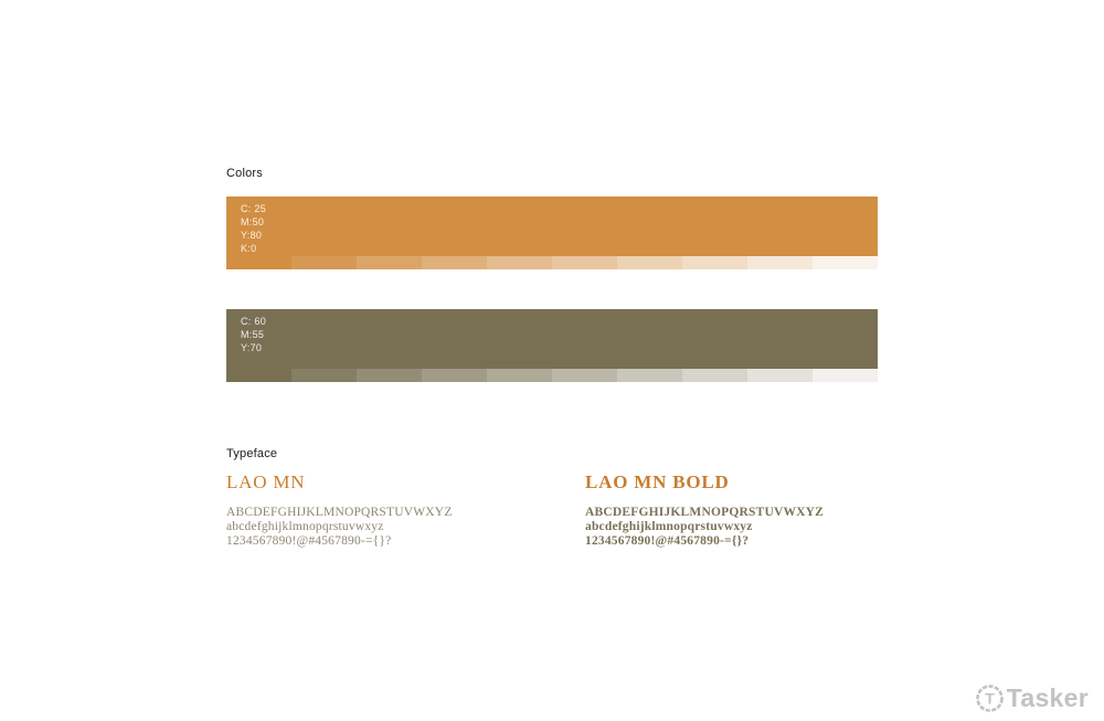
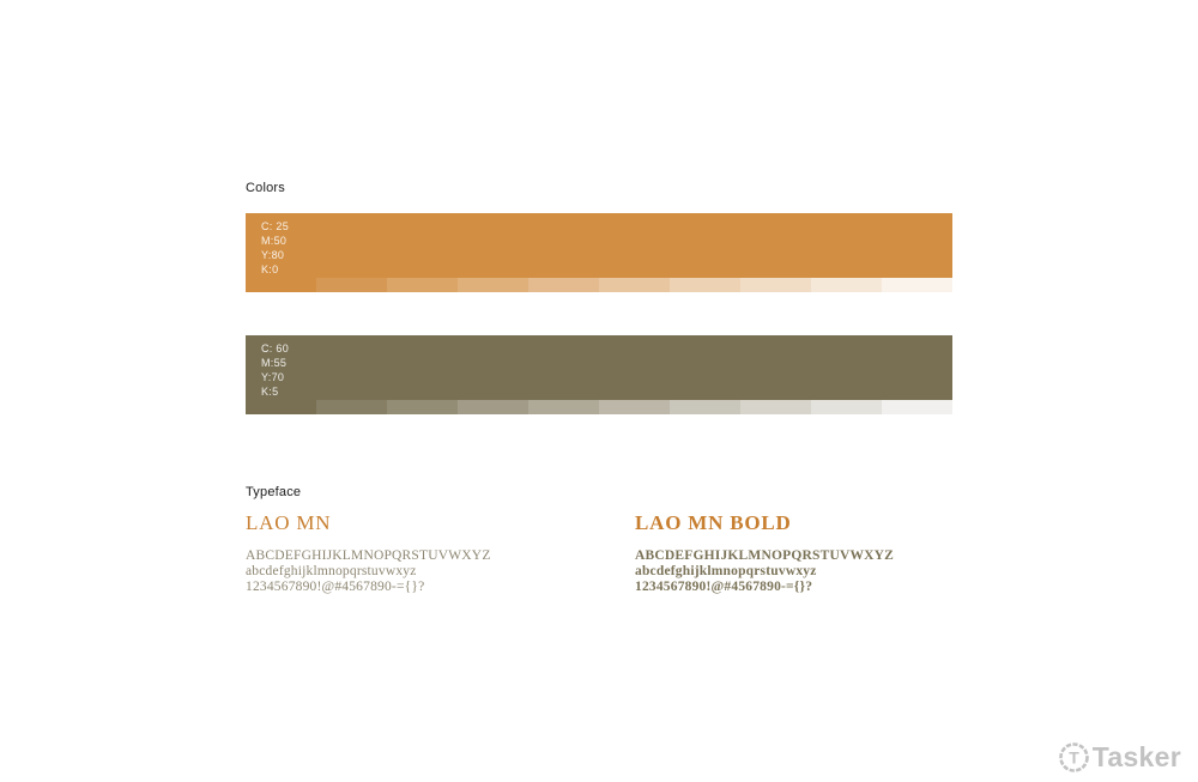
  Colors
  C: 25
  M:50
  Y:80
  K:0
  C: 60
  M:55
  Y:70
+ K:5
  Typeface
  LAO MN
  ABCDEFGHIJKLMNOPQRSTUVWXYZ
  abcdefghijklmnopqrstuvwxyz
  1234567890!@#4567890-={}?
  LAO MN BOLD
  ABCDEFGHIJKLMNOPQRSTUVWXYZ
  abcdefghijklmnopqrstuvwxyz
  1234567890!@#4567890-={}?
  T
  Tasker
